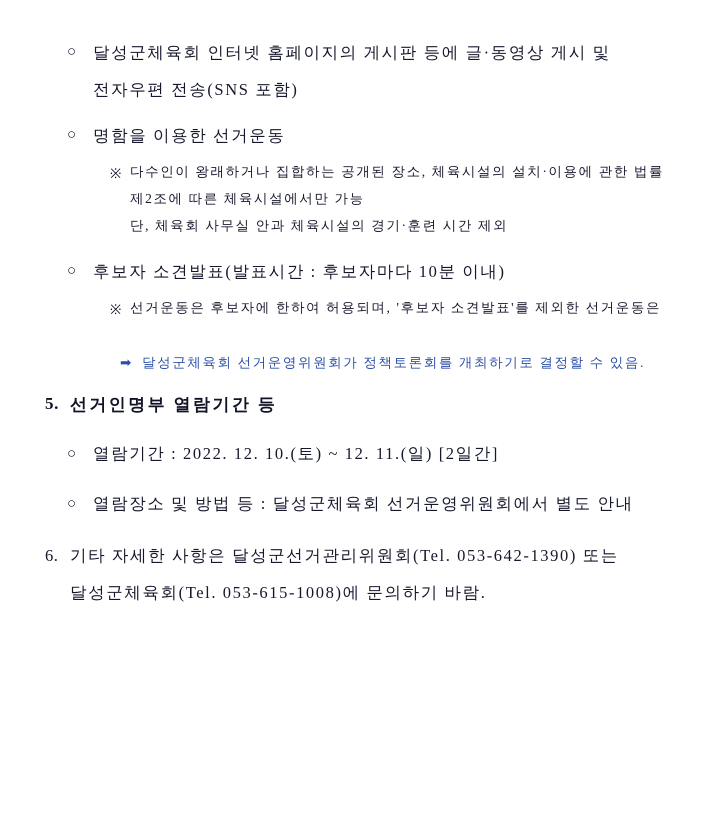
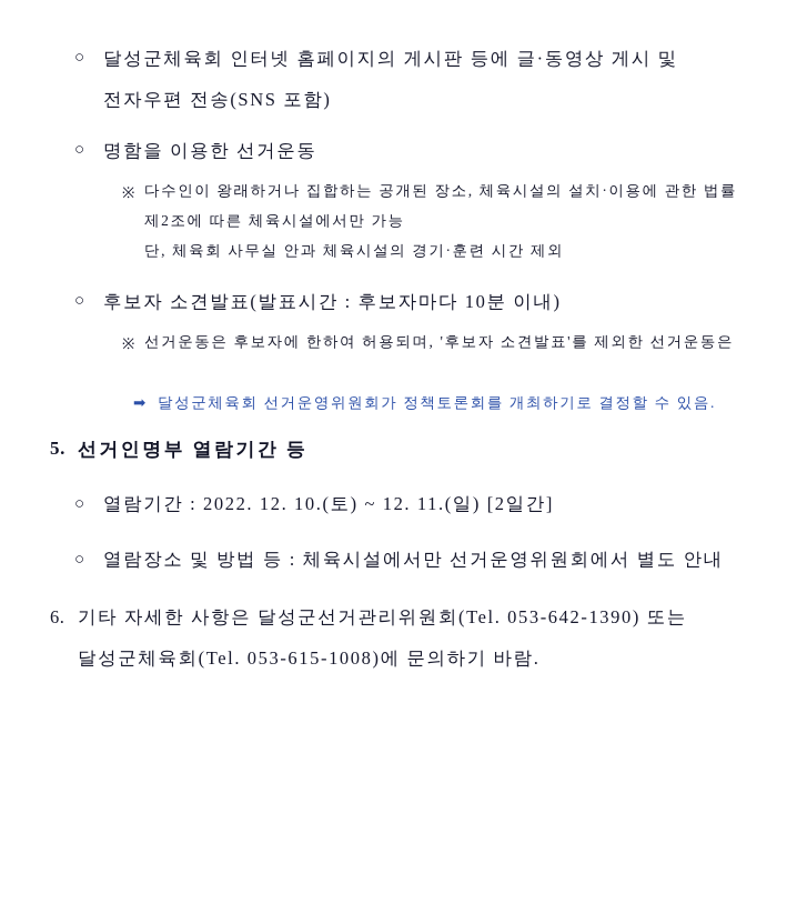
  ○
  달성군체육회 인터넷 홈페이지의 게시판 등에 글·동영상 게시 및
  전자우편 전송(SNS 포함)
  ○
  명함을 이용한 선거운동
  ※
  다수인이 왕래하거나 집합하는 공개된 장소, 체육시설의 설치·이용에 관한 법률
  제2조에 따른 체육시설에서만 가능
  단, 체육회 사무실 안과 체육시설의 경기·훈련 시간 제외
  ○
  후보자 소견발표(발표시간 : 후보자마다 10분 이내)
  ※
  선거운동은 후보자에 한하여 허용되며, '후보자 소견발표'를 제외한 선거운동은
  ➡
  달성군체육회 선거운영위원회가 정책토론회를 개최하기로 결정할 수 있음.
  5.
  선거인명부 열람기간 등
  ○
  열람기간 : 2022. 12. 10.(토) ~ 12. 11.(일) [2일간]
  ○
- 열람장소 및 방법 등 : 달성군체육회 선거운영위원회에서 별도 안내
+ 열람장소 및 방법 등 : 체육시설에서만 선거운영위원회에서 별도 안내
  6.
  기타 자세한 사항은 달성군선거관리위원회(Tel. 053-642-1390) 또는
  달성군체육회(Tel. 053-615-1008)에 문의하기 바람.
